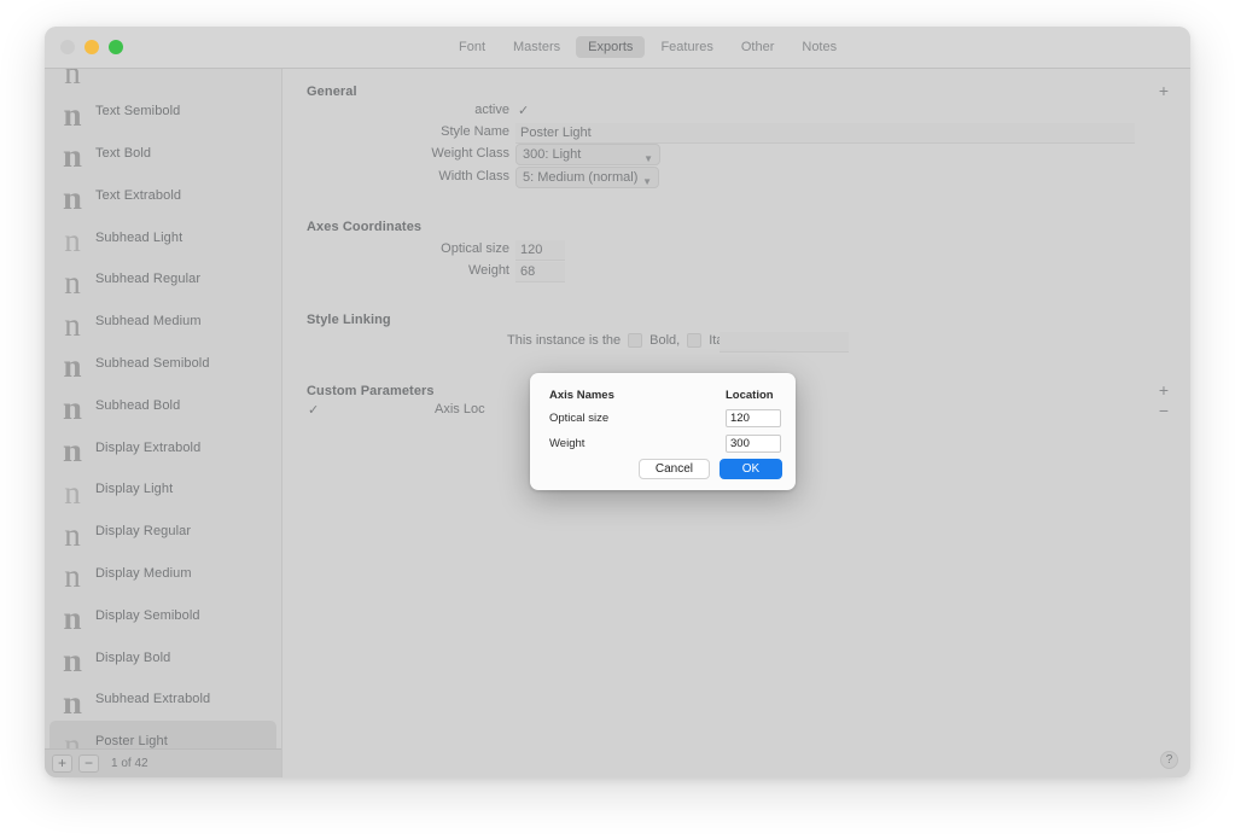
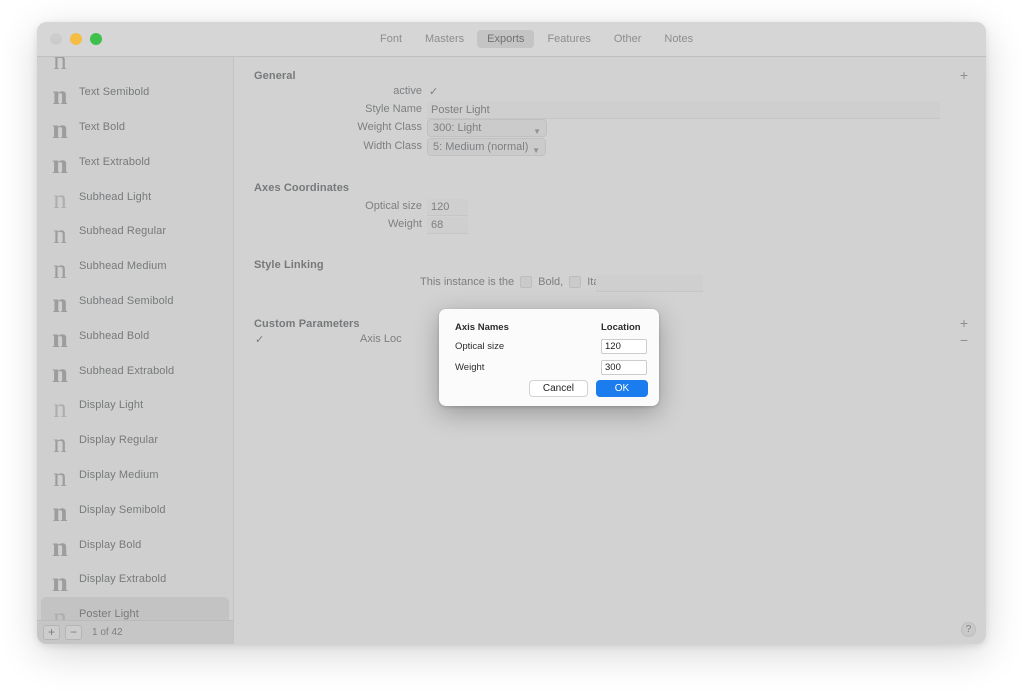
  Font
  Masters
  Exports
  Features
  Other
  Notes
  n
  n
  Text Semibold
  n
  Text Bold
  n
  Text Extrabold
  n
  Subhead Light
  n
  Subhead Regular
  n
  Subhead Medium
  n
  Subhead Semibold
  n
  Subhead Bold
  n
- Display Extrabold
+ Subhead Extrabold
  n
  Display Light
  n
  Display Regular
  n
  Display Medium
  n
  Display Semibold
  n
  Display Bold
  n
- Subhead Extrabold
+ Display Extrabold
  n
  Poster Light
  +
  −
  1 of 42
  General
  +
  active
  Style Name
  Poster Light
  Weight Class
  300: Light
  ▼
  Width Class
  5: Medium (normal)
  ▼
  Axes Coordinates
  Optical size
  120
  Weight
  68
  Style Linking
  This instance is the
  Bold,
  Custom Parameters
  +
  −
  Axis Loc
  ?
  Axis Names
  Location
  Optical size
  120
  Weight
  300
  Cancel
  OK
